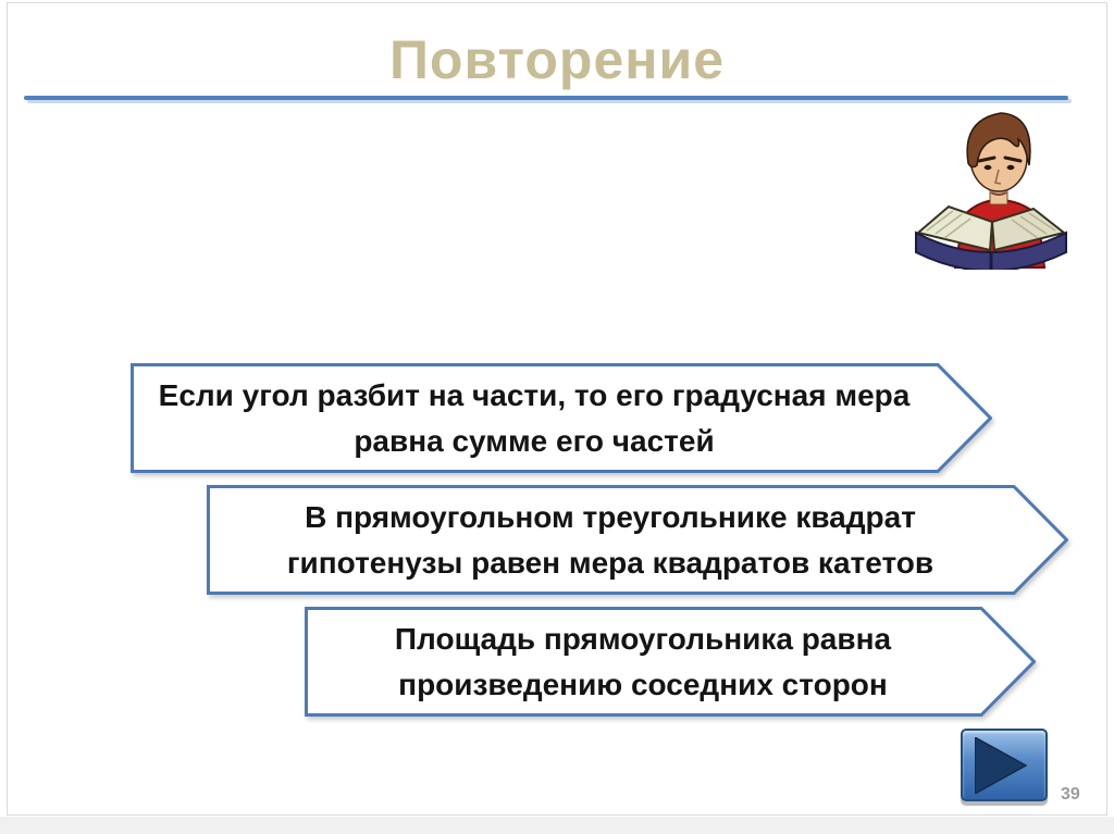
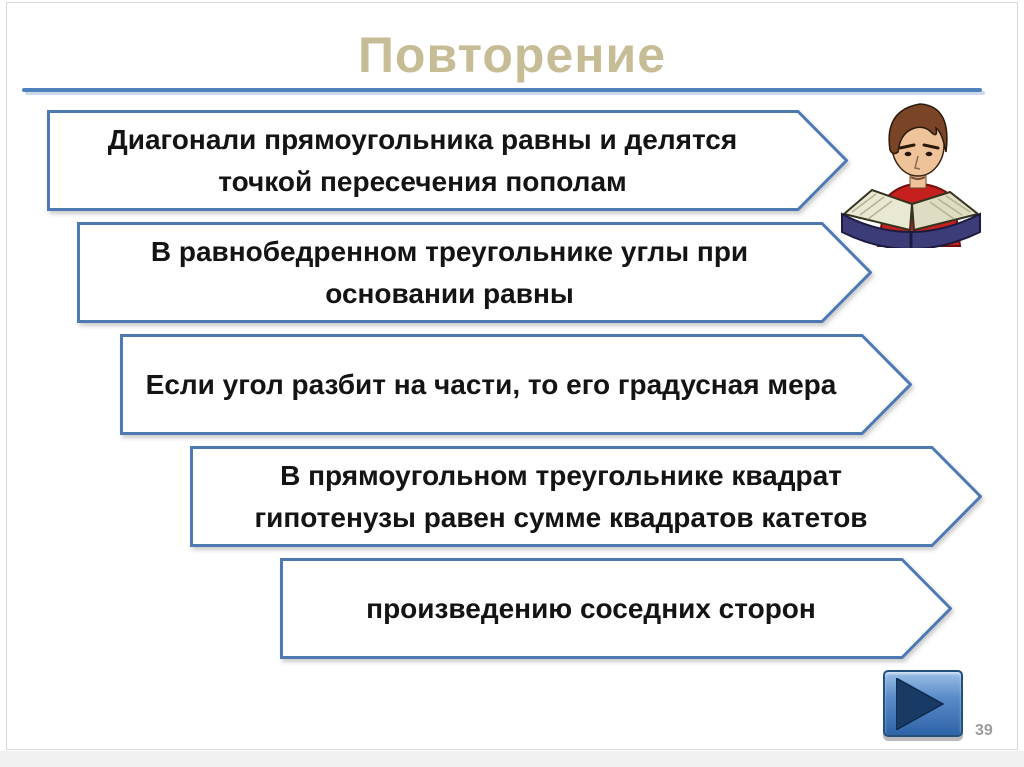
  Повторение
+ Диагонали прямоугольника равны и делятся
+ точкой пересечения пополам
+ В равнобедренном треугольнике углы при
+ основании равны
  Если угол разбит на части, то его градусная мера
- равна сумме его частей
  В прямоугольном треугольнике квадрат
- гипотенузы равен мера квадратов катетов
+ гипотенузы равен сумме квадратов катетов
- Площадь прямоугольника равна
  произведению соседних сторон
  39
